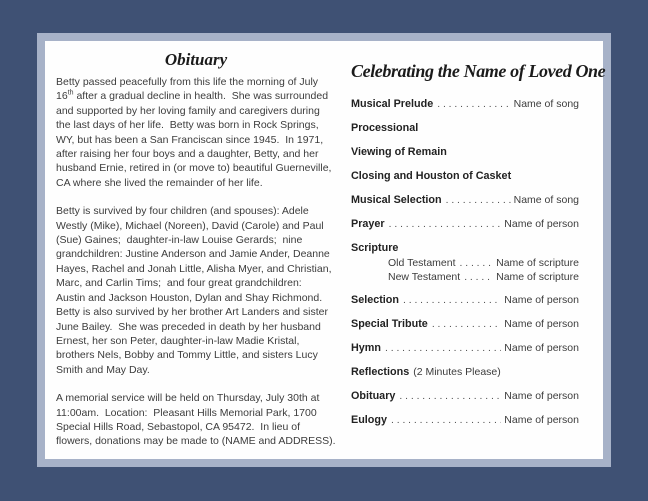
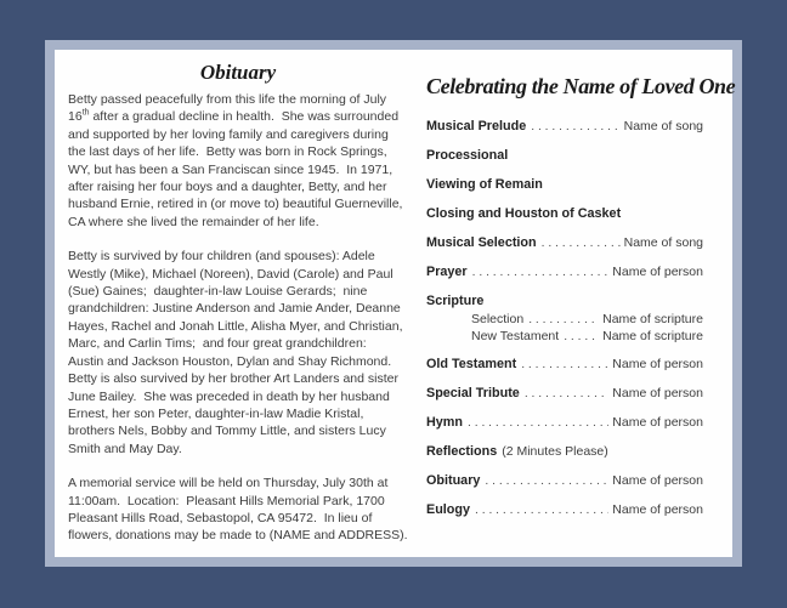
  Obituary
  Betty passed peacefully from this life the morning of July 16 after a gradual decline in health. She was surrounded and supported by her loving family and caregivers during the last days of her life. Betty was born in Rock Springs, WY, but has been a San Franciscan since 1945. In 1971, after raising her four boys and a daughter, Betty, and her husband Ernie, retired in (or move to) beautiful Guerneville, CA where she lived the remainder of her life.
  Betty is survived by four children (and spouses): Adele Westly (Mike), Michael (Noreen), David (Carole) and Paul (Sue) Gaines; daughter-in-law Louise Gerards; nine grandchildren: Justine Anderson and Jamie Ander, Deanne Hayes, Rachel and Jonah Little, Alisha Myer, and Christian, Marc, and Carlin Tims; and four great grandchildren: Austin and Jackson Houston, Dylan and Shay Richmond. Betty is also survived by her brother Art Landers and sister June Bailey. She was preceded in death by her husband Ernest, her son Peter, daughter-in-law Madie Kristal, brothers Nels, Bobby and Tommy Little, and sisters Lucy Smith and May Day.
- A memorial service will be held on Thursday, July 30th at 11:00am. Location: Pleasant Hills Memorial Park, 1700 Special Hills Road, Sebastopol, CA 95472. In lieu of flowers, donations may be made to (NAME and ADDRESS).
+ A memorial service will be held on Thursday, July 30th at 11:00am. Location: Pleasant Hills Memorial Park, 1700 Pleasant Hills Road, Sebastopol, CA 95472. In lieu of flowers, donations may be made to (NAME and ADDRESS).
  Celebrating the Name of Loved One
  Musical Prelude
  Name of song
  Processional
  Viewing of Remain
  Closing and Houston of Casket
  Musical Selection
  Name of song
  Prayer
  Name of person
  Scripture
- Old Testament
+ Selection
  Name of scripture
  New Testament
  Name of scripture
- Selection
+ Old Testament
  Name of person
  Special Tribute
  Name of person
  Hymn
  Name of person
  Reflections
  (2 Minutes Please)
  Obituary
  Name of person
  Eulogy
  Name of person
